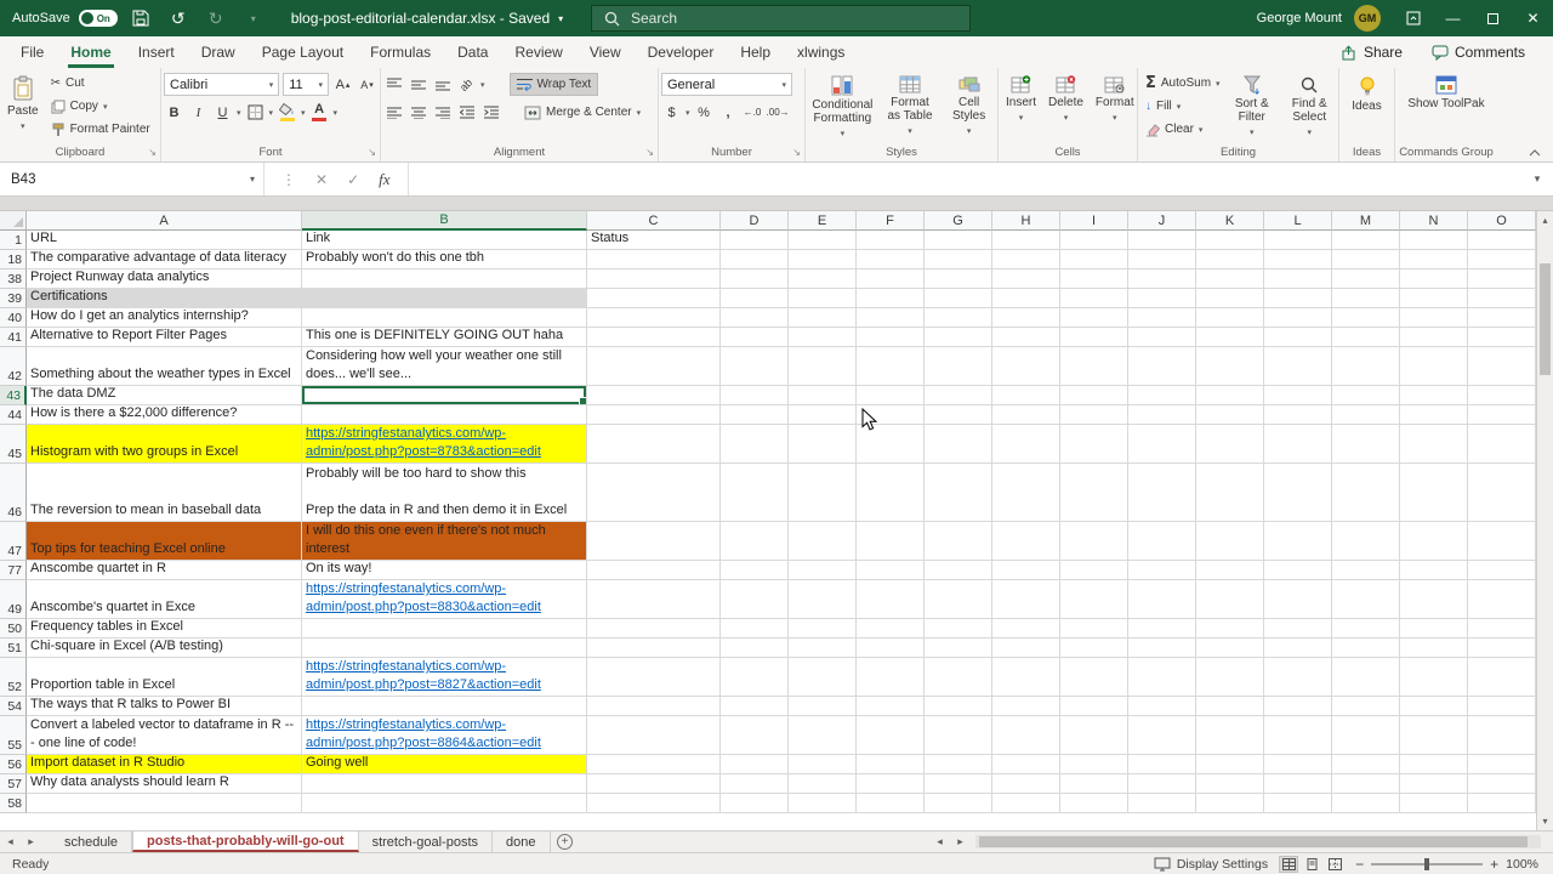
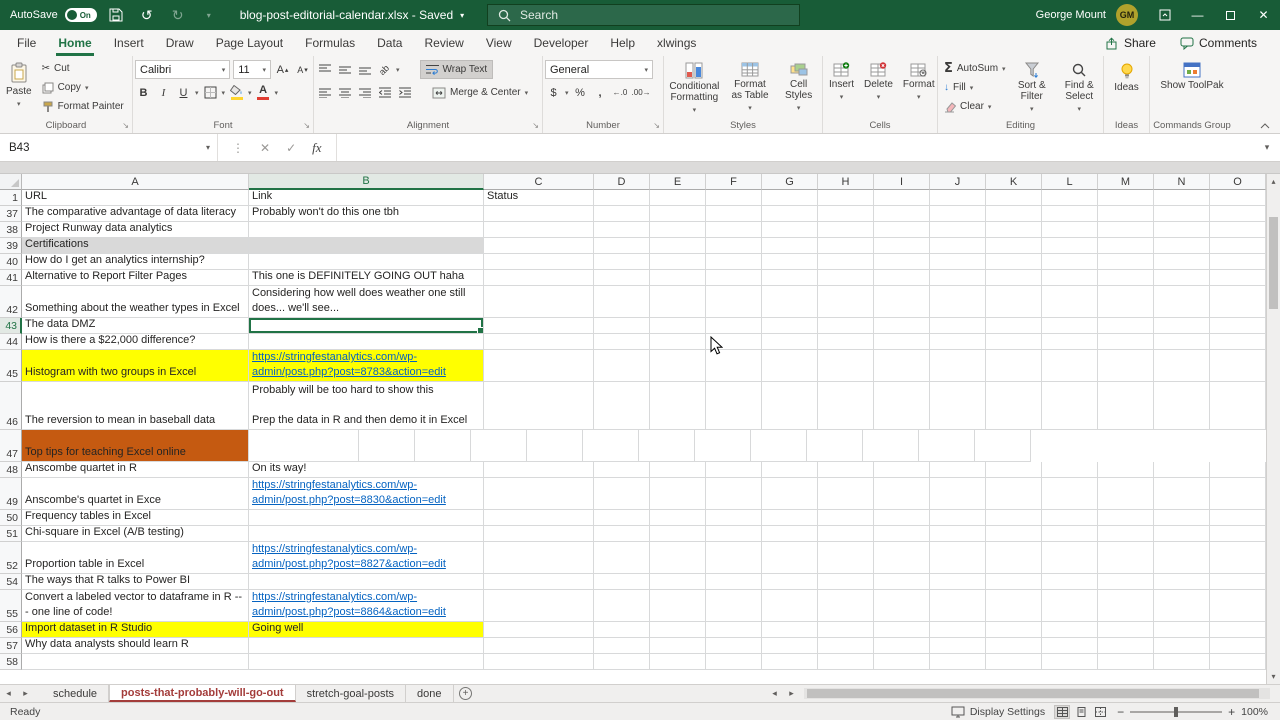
  AutoSave
  On
  ↺
  ↻
  ▾
  blog-post-editorial-calendar.xlsx - Saved
  ▾
  Search
  George Mount
  GM
  —
  ✕
  File
  Home
  Insert
  Draw
  Page Layout
  Formulas
  Data
  Review
  View
  Developer
  Help
  xlwings
  Share
  Comments
  Paste
  ✂
  Cut
  Copy
  Format Painter
  Clipboard
  ↘
  Calibri
  11
  A
  A
  B
  I
  U
  A
  Font
  ↘
  Wrap Text
  Merge & Center
  Alignment
  ↘
  General
  $
  %
  ,
  ←.0
  .00→
  Number
  ↘
  Conditional Formatting
  Format as Table
  Cell Styles
  Styles
  Insert
  Delete
  Format
  Cells
  Σ
  AutoSum
  ↓
  Fill
  Clear
  Sort & Filter
  Find & Select
  Editing
  Ideas
  Ideas
  Show ToolPak
  Commands Group
  B43
  ▾
  ⋮
  ✕
  ✓
  fx
  ▾
  A
  B
  C
  D
  E
  F
  G
  H
  I
  J
  K
  L
  M
  N
  O
  1
  URL
  Link
  Status
- 18
+ 37
  The comparative advantage of data literacy
  Probably won't do this one tbh
  38
  Project Runway data analytics
  39
  Certifications
  40
  How do I get an analytics internship?
  41
  Alternative to Report Filter Pages
  This one is DEFINITELY GOING OUT haha
  42
  Something about the weather types in Excel
- Considering how well your weather one still does... we'll see...
+ Considering how well does weather one still does... we'll see...
  43
  The data DMZ
  44
  How is there a $22,000 difference?
  45
  Histogram with two groups in Excel
  https://stringfestanalytics.com/wp-admin/post.php?post=8783&action=edit
  46
  The reversion to mean in baseball data
  Probably will be too hard to show this
  Prep the data in R and then demo it in Excel
  47
  Top tips for teaching Excel online
- I will do this one even if there's not much interest
- 77
+ 48
  Anscombe quartet in R
  On its way!
  49
  Anscombe's quartet in Exce
  https://stringfestanalytics.com/wp-admin/post.php?post=8830&action=edit
  50
  Frequency tables in Excel
  51
  Chi-square in Excel (A/B testing)
  52
  Proportion table in Excel
  https://stringfestanalytics.com/wp-admin/post.php?post=8827&action=edit
  54
  The ways that R talks to Power BI
  55
  Convert a labeled vector to dataframe in R --- one line of code!
  https://stringfestanalytics.com/wp-admin/post.php?post=8864&action=edit
  56
  Import dataset in R Studio
  Going well
  57
  Why data analysts should learn R
  58
  ▴
  ▾
  ◂
  ▸
  schedule
  posts-that-probably-will-go-out
  stretch-goal-posts
  done
  +
  ◂
  ▸
  Ready
  Display Settings
  −
  +
  100%
